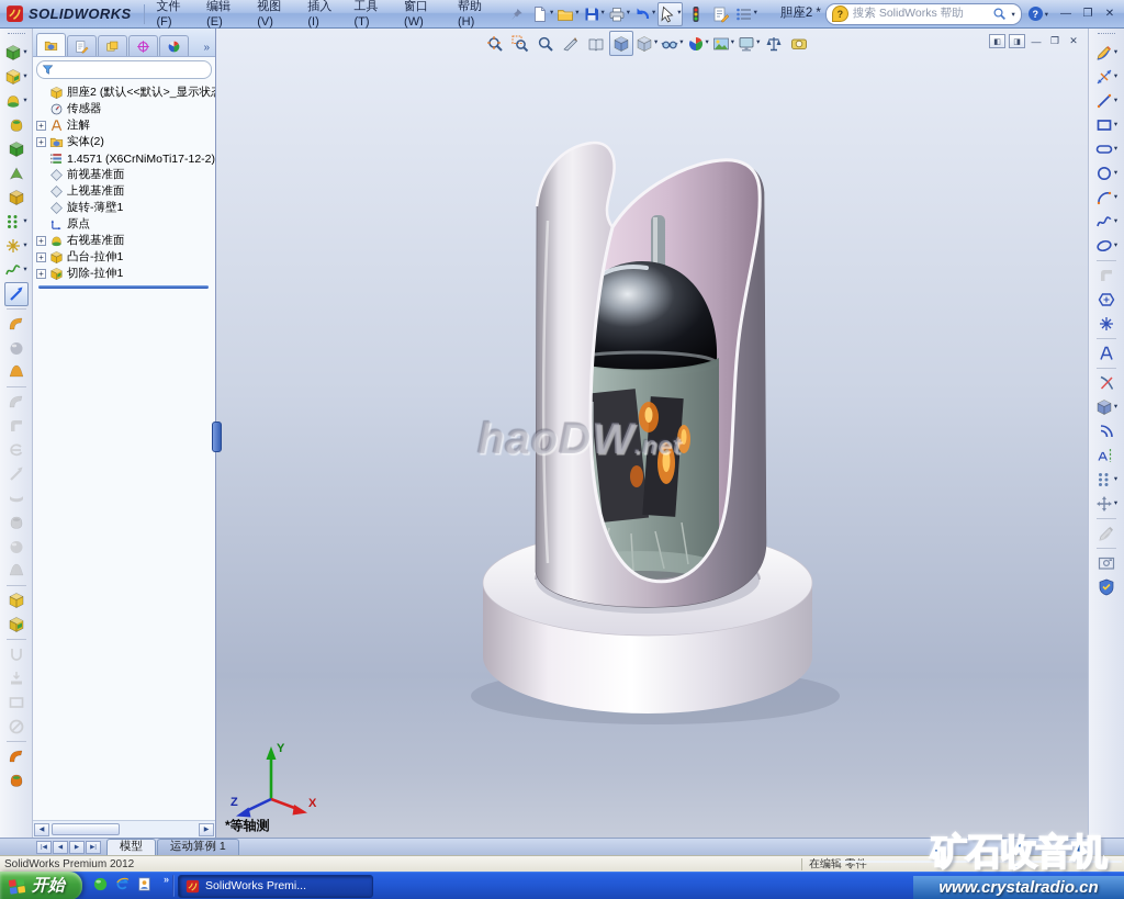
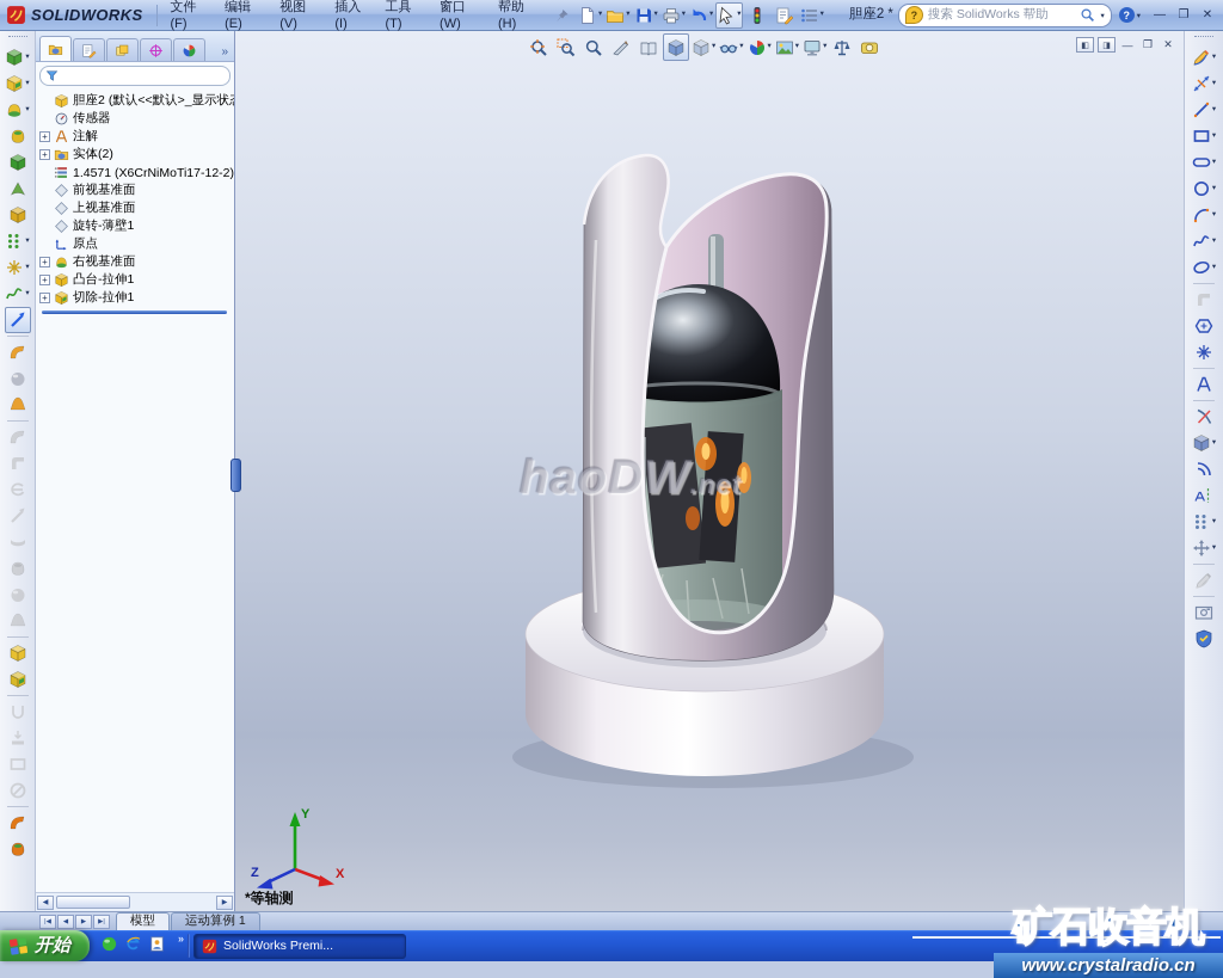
  SOLIDWORKS
  文件(F)
  编辑(E)
  视图(V)
  插入(I)
  工具(T)
  窗口(W)
  帮助(H)
  胆座2 *
  ?
  搜索 SolidWorks 帮助
  ?
  —
  ❐
  ✕
  »
  胆座2
  (默认<<默认>_显示状
  传感器
  +
  注解
  +
  实体(2)
  1.4571 (X6CrNiMoTi17-12-2)
  前视基准面
  上视基准面
  旋转-薄壁1
  原点
  +
  右视基准面
  +
  凸台-拉伸1
  +
  切除-拉伸1
  haoDW.net
  —
  ❐
  ✕
  Y
  X
  Z
  *等轴测
  模型
  运动算例 1
- SolidWorks Premium 2012
- 在编辑 零件
  开始
  »
  SolidWorks Premi...
  矿石收音机
  www.crystalradio.cn
